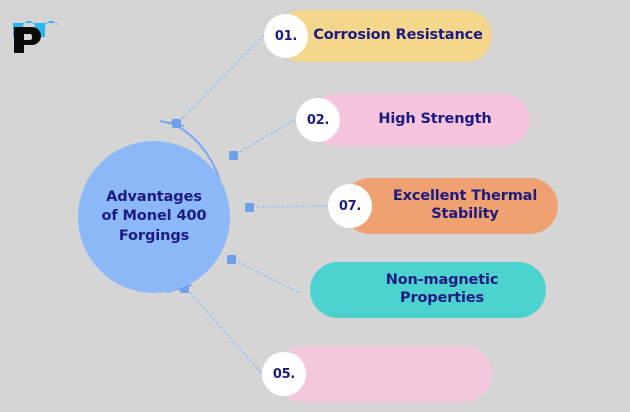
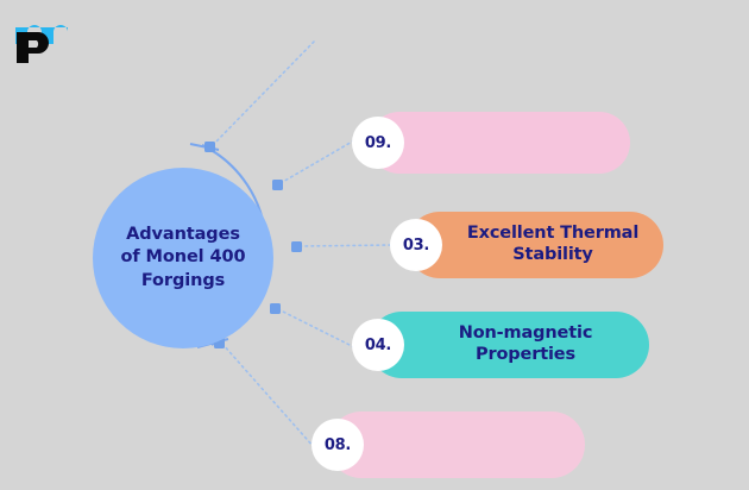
  Advantages
  of Monel 400
  Forgings
- 01.
- Corrosion Resistance
- 02.
+ 09.
- High Strength
- 07.
+ 03.
  Excellent Thermal
  Stability
+ 04.
  Non-magnetic
  Properties
- 05.
+ 08.
